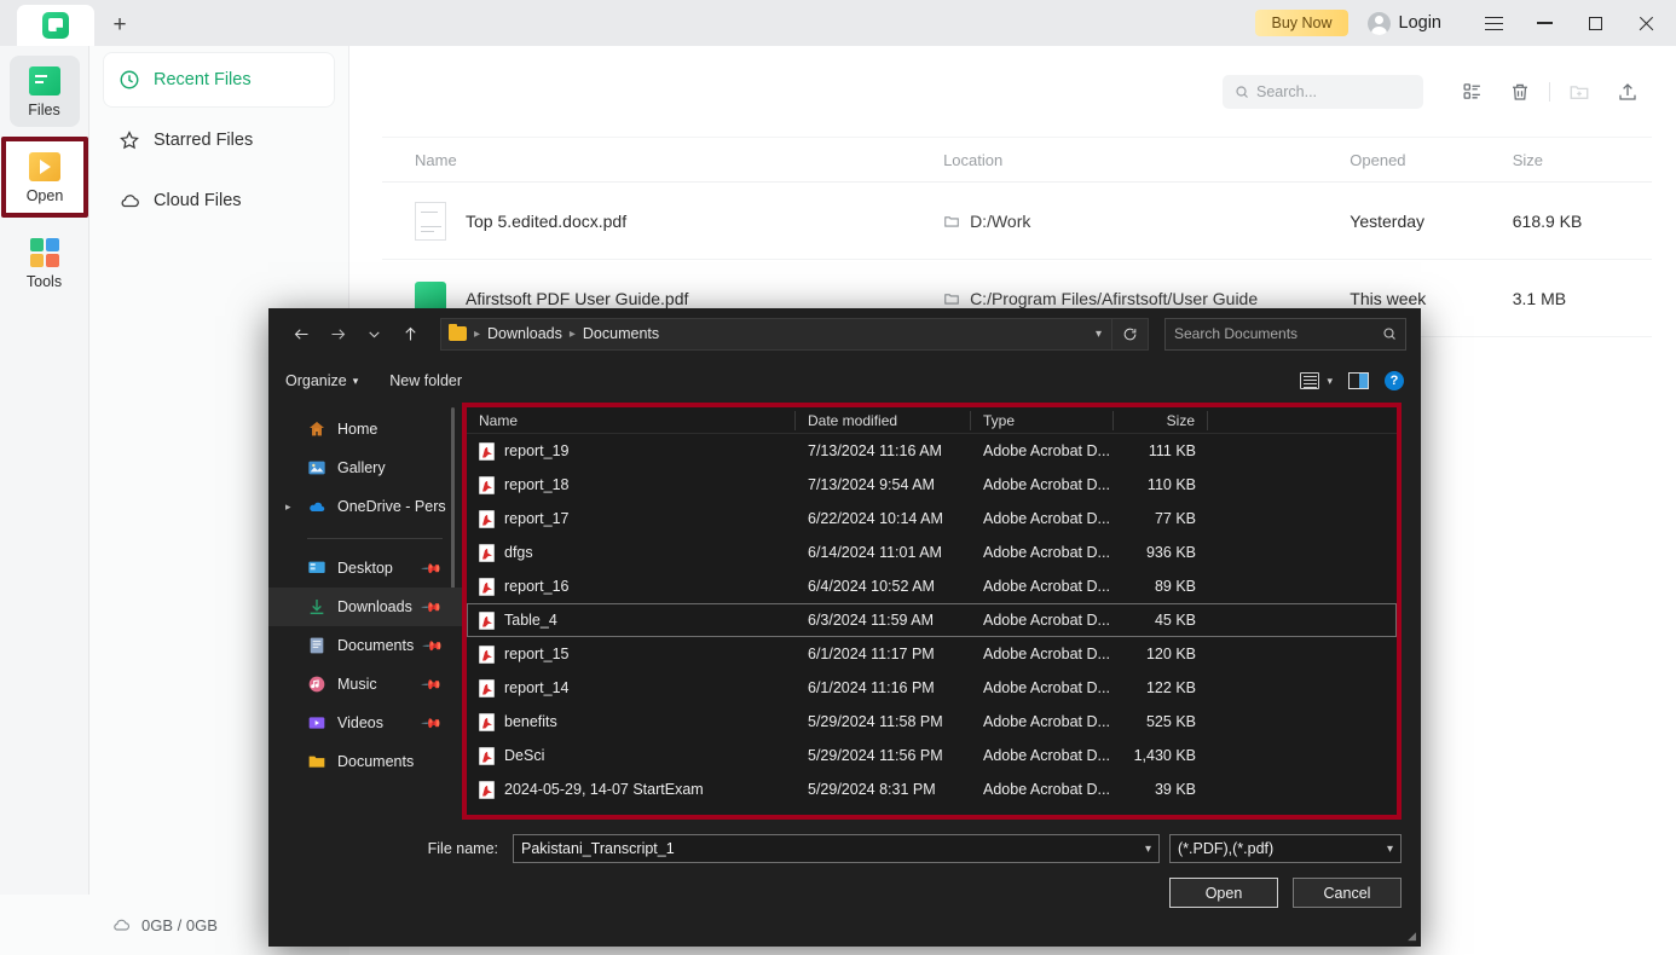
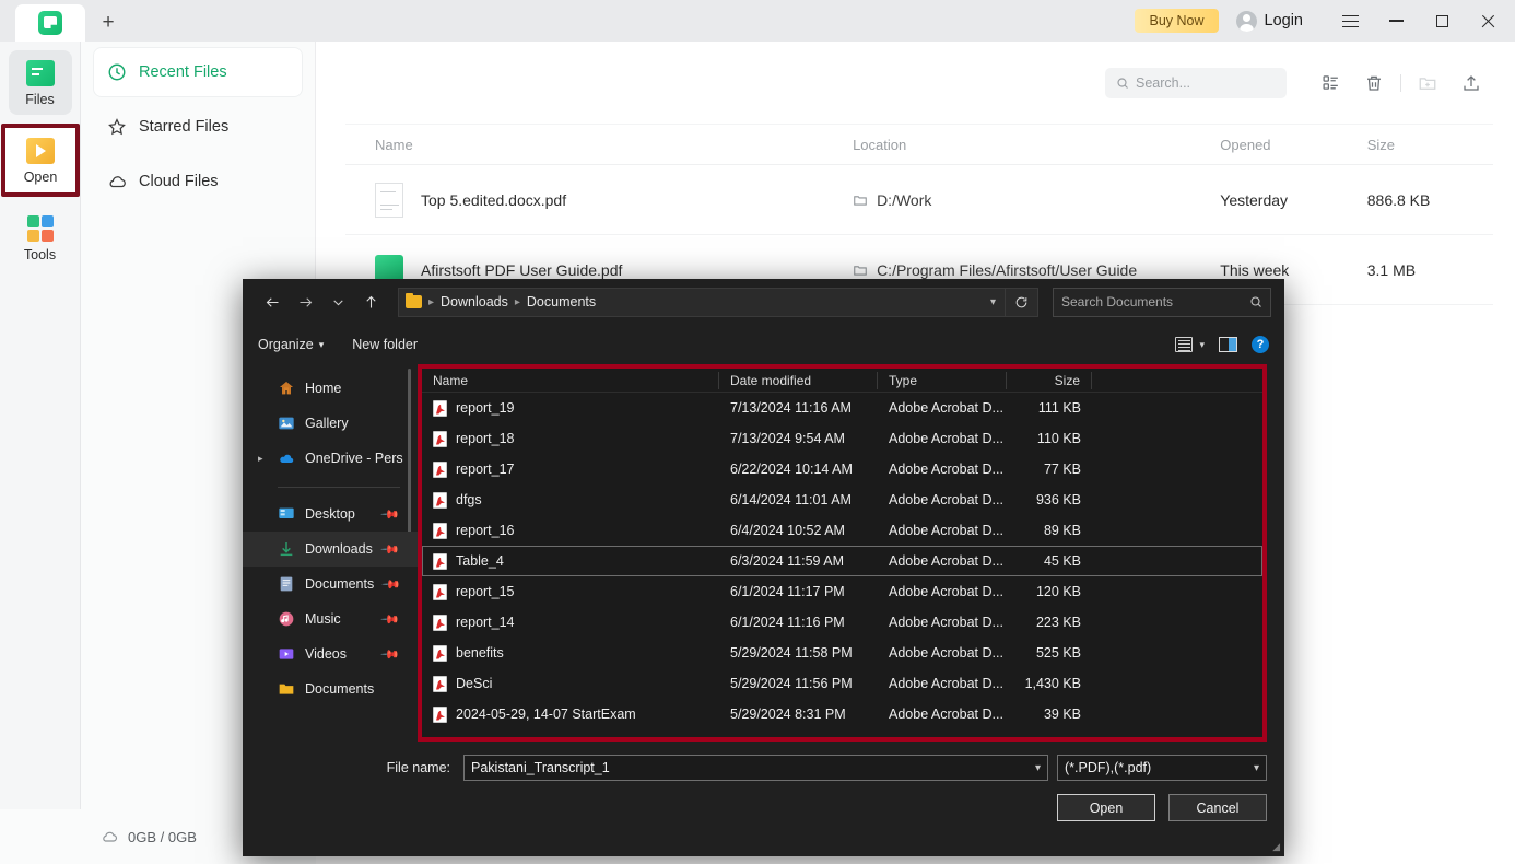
  +
  Buy Now
  Login
  Files
  Open
  Tools
  Recent Files
  Starred Files
  Cloud Files
  Search...
  Name
  Location
  Opened
  Size
  Top 5.edited.docx.pdf
  D:/Work
  Yesterday
- 618.9 KB
+ 886.8 KB
  Afirstsoft PDF User Guide.pdf
  C:/Program Files/Afirstsoft/User Guide
  This week
  3.1 MB
  0GB / 0GB
  ▸
  Downloads
  ▸
  Documents
  ▾
  Search Documents
  Organize
  ▾
  New folder
  ▾
  ?
  Home
  Gallery
  ▸
  OneDrive - Pers
  Desktop
  Downloads
  Documents
  Music
  Videos
  Documents
  Name
  Date modified
  Type
  Size
  report_19
  7/13/2024 11:16 AM
  Adobe Acrobat D...
  111 KB
  report_18
  7/13/2024 9:54 AM
  Adobe Acrobat D...
  110 KB
  report_17
  6/22/2024 10:14 AM
  Adobe Acrobat D...
  77 KB
  dfgs
  6/14/2024 11:01 AM
  Adobe Acrobat D...
  936 KB
  report_16
  6/4/2024 10:52 AM
  Adobe Acrobat D...
  89 KB
  Table_4
  6/3/2024 11:59 AM
  Adobe Acrobat D...
  45 KB
  report_15
  6/1/2024 11:17 PM
  Adobe Acrobat D...
  120 KB
  report_14
  6/1/2024 11:16 PM
  Adobe Acrobat D...
- 122 KB
+ 223 KB
  benefits
  5/29/2024 11:58 PM
  Adobe Acrobat D...
  525 KB
  DeSci
  5/29/2024 11:56 PM
  Adobe Acrobat D...
  1,430 KB
  2024-05-29, 14-07 StartExam
  5/29/2024 8:31 PM
  Adobe Acrobat D...
  39 KB
  File name:
  Pakistani_Transcript_1
  ▾
  (*.PDF),(*.pdf)
  ▾
  Open
  Cancel
  ◢
